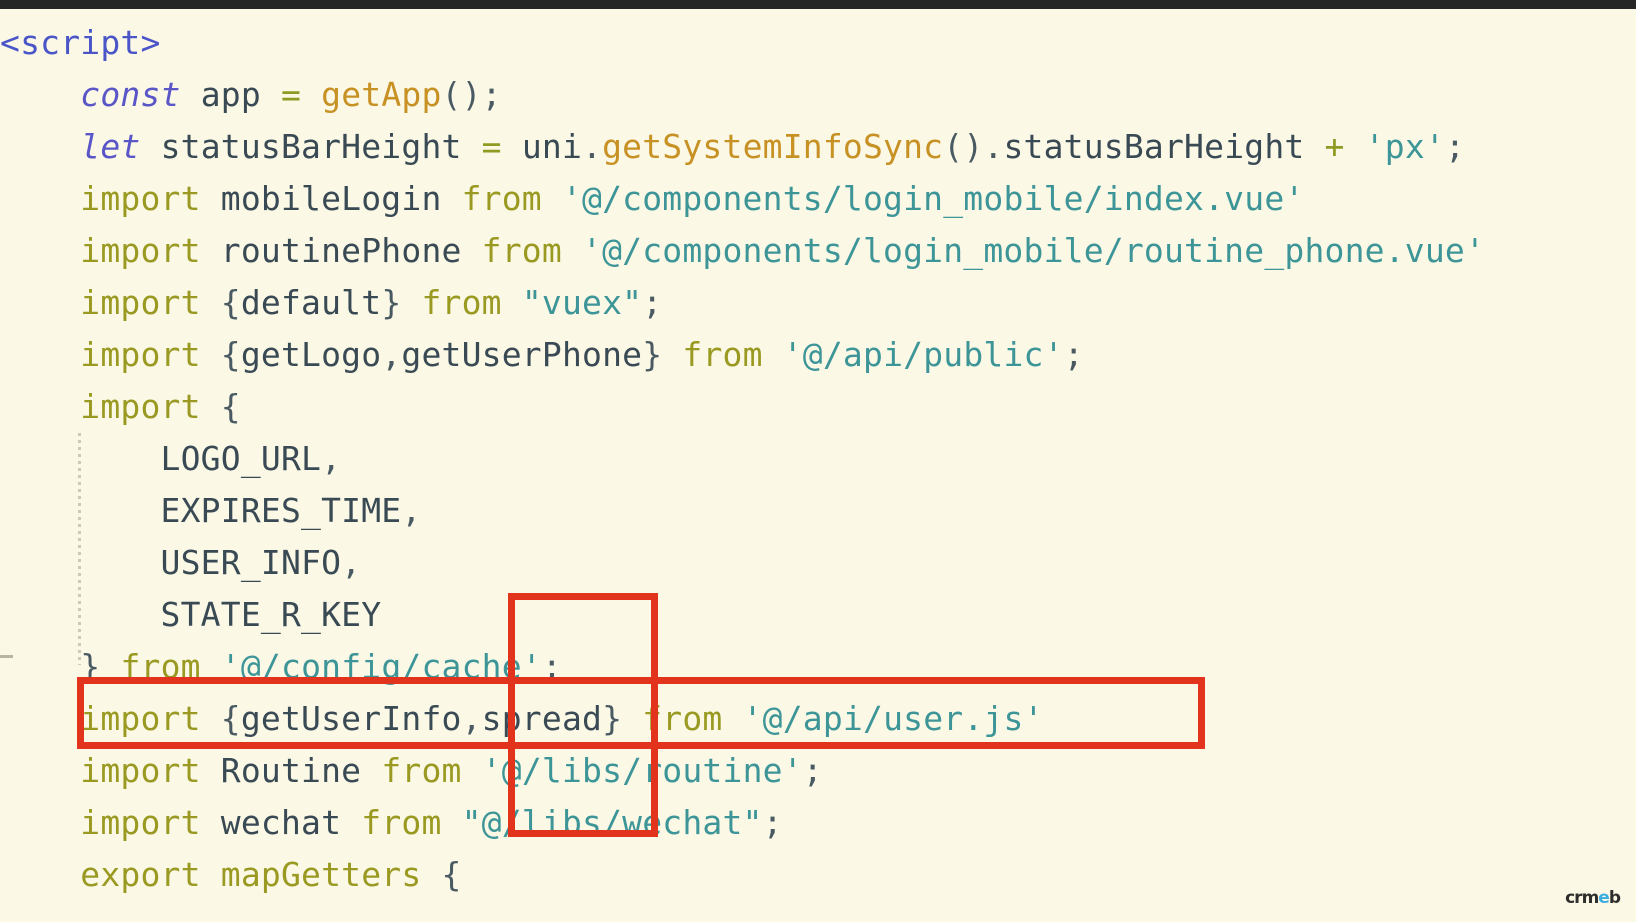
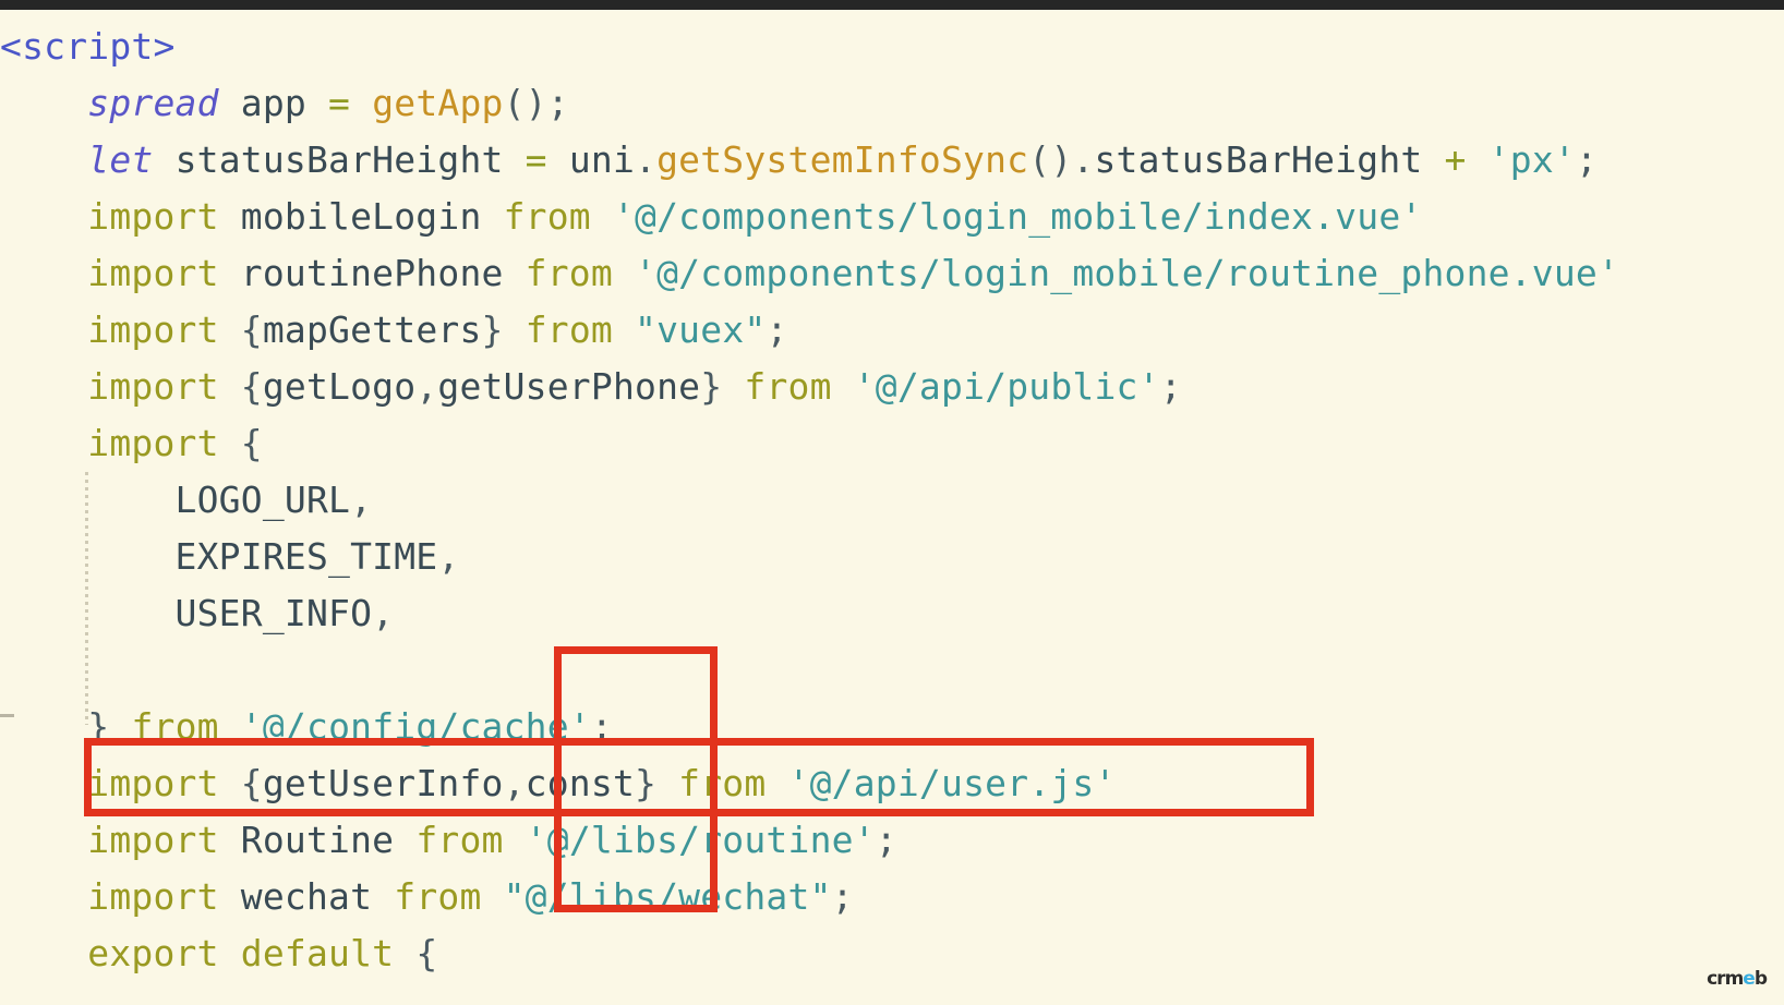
  <script>
- const app = getApp();
+ spread app = getApp();
  let statusBarHeight = uni.getSystemInfoSync().statusBarHeight + 'px';
  import mobileLogin from '@/components/login_mobile/index.vue'
  import routinePhone from '@/components/login_mobile/routine_phone.vue'
- import {default} from "vuex";
+ import {mapGetters} from "vuex";
  import {getLogo,getUserPhone} from '@/api/public';
  import {
  LOGO_URL,
  EXPIRES_TIME,
  USER_INFO,
- STATE_R_KEY
  } from '@/config/cache';
- import {getUserInfo,spread} from '@/api/user.js'
+ import {getUserInfo,const} from '@/api/user.js'
  import Routine from '@/libs/routine';
  import wechat from "@/libs/wechat";
- export mapGetters {
+ export default {
  crmeb
